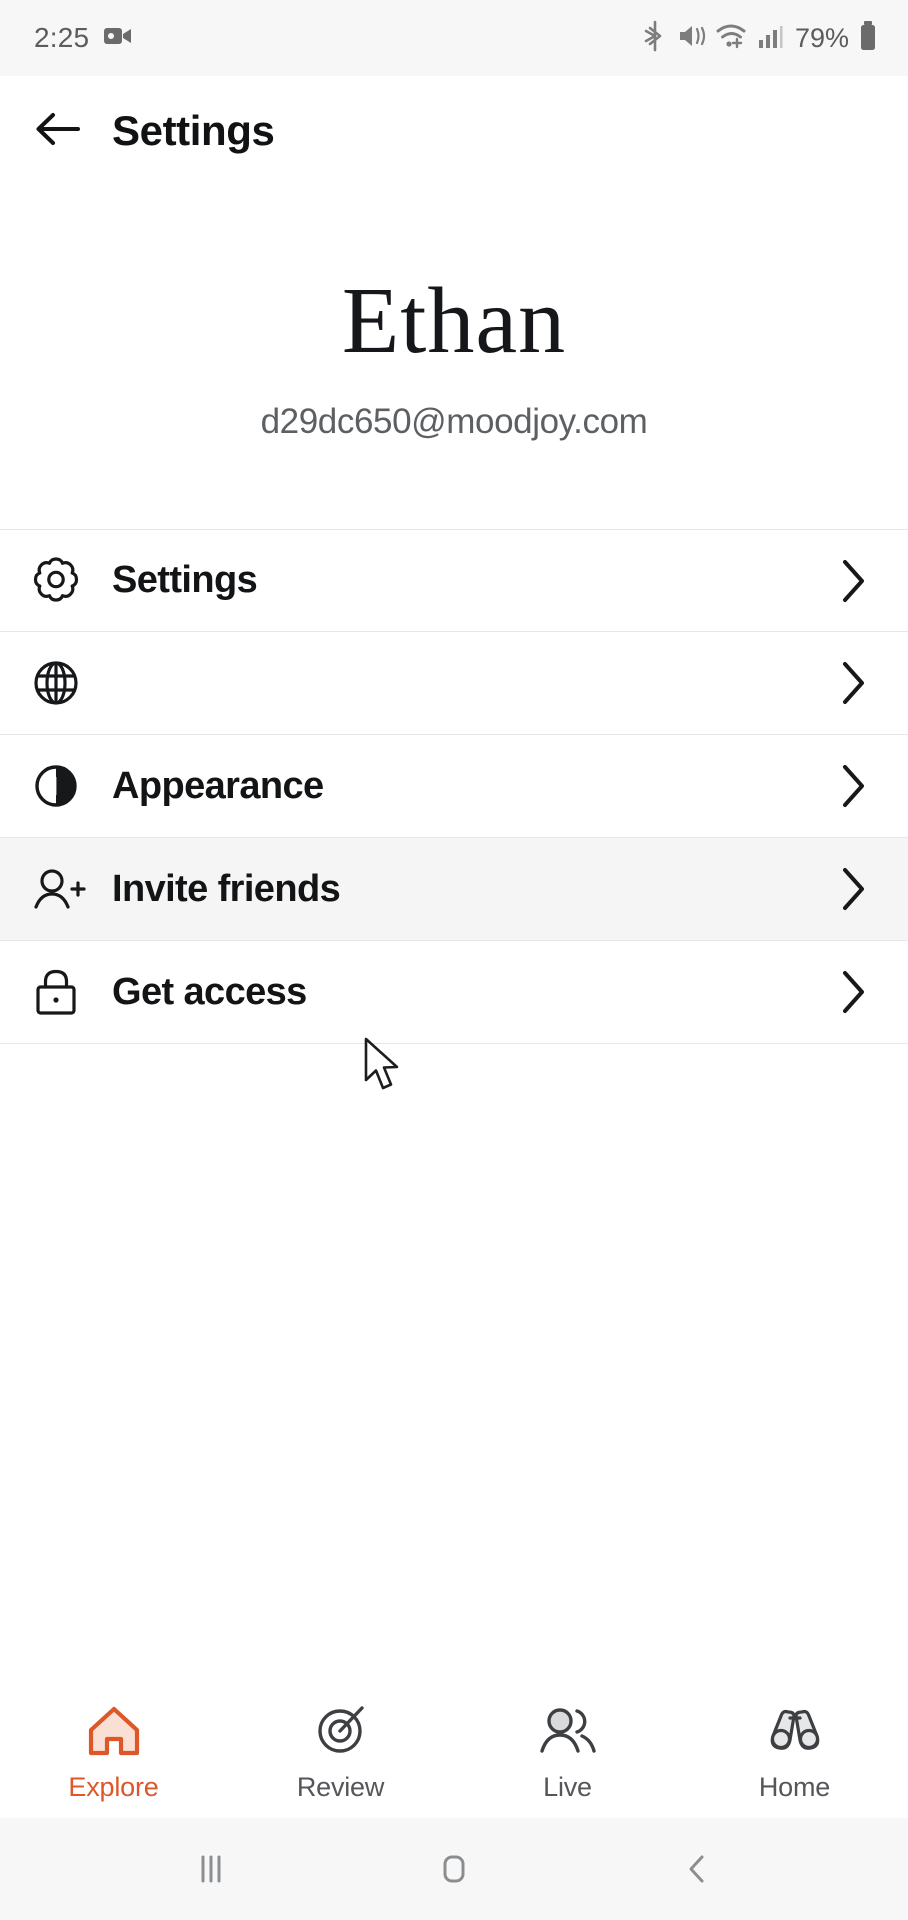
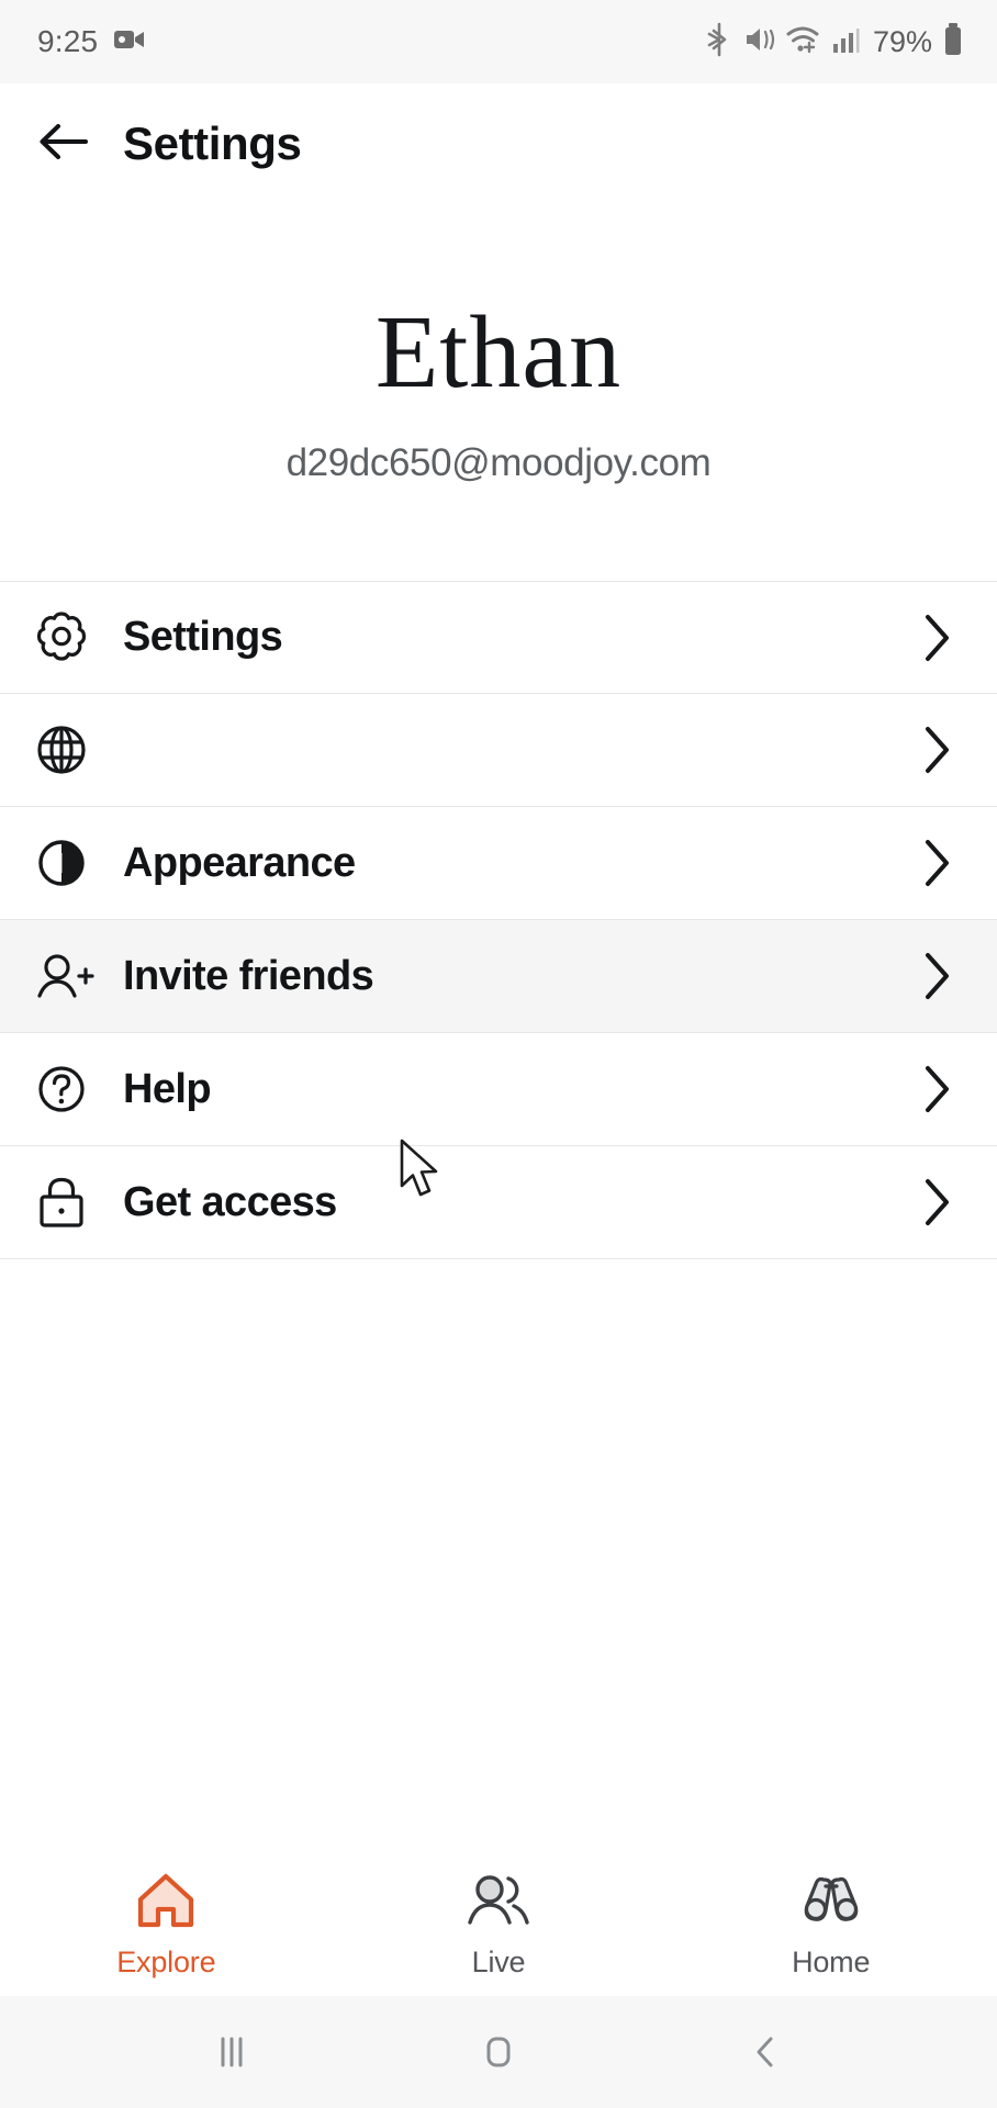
- 2:25
+ 9:25
  79%
  Settings
  Ethan
  d29dc650@moodjoy.com
  Settings
  Appearance
  Invite friends
+ Help
  Get access
  Explore
- Review
  Live
  Home
